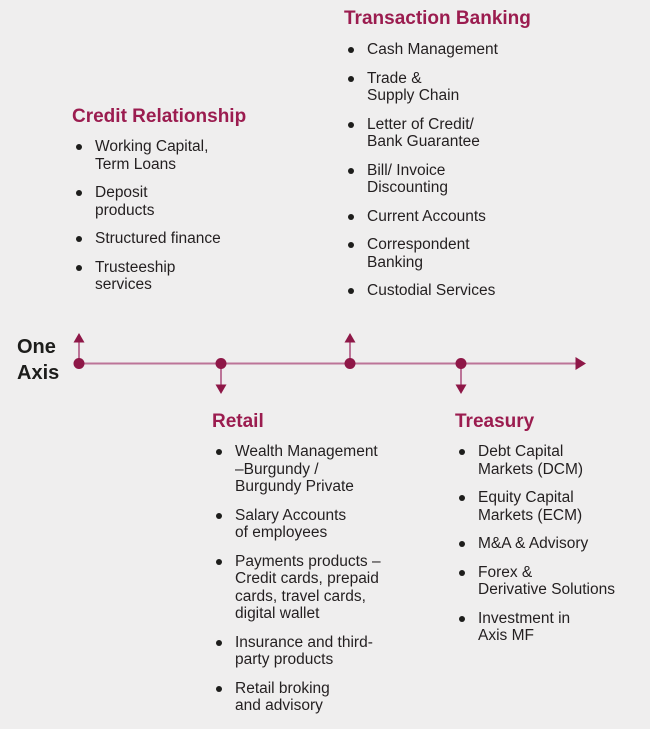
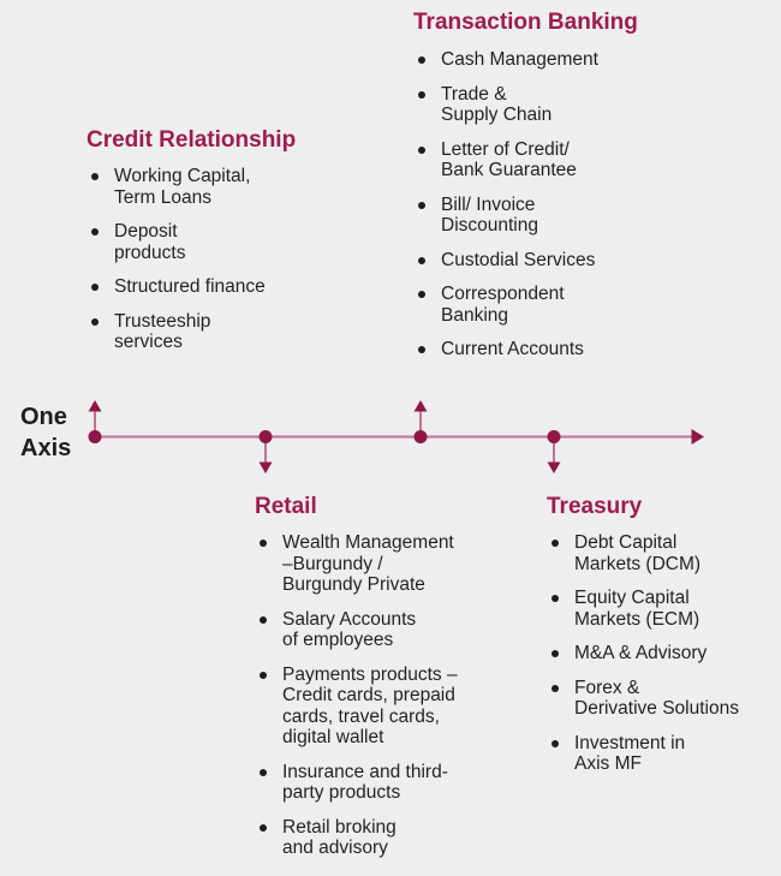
  Credit Relationship
  Working Capital,
  Term Loans
  Deposit
  products
  Structured finance
  Trusteeship
  services
  Transaction Banking
  Cash Management
  Trade &
  Supply Chain
  Letter of Credit/
  Bank Guarantee
  Bill/ Invoice
  Discounting
- Current Accounts
+ Custodial Services
  Correspondent
  Banking
- Custodial Services
+ Current Accounts
  One
  Axis
  Retail
  Wealth Management
  –Burgundy /
  Burgundy Private
  Salary Accounts
  of employees
  Payments products –
  Credit cards, prepaid
  cards, travel cards,
  digital wallet
  Insurance and third-
  party products
  Retail broking
  and advisory
  Treasury
  Debt Capital
  Markets (DCM)
  Equity Capital
  Markets (ECM)
  M&A & Advisory
  Forex &
  Derivative Solutions
  Investment in
  Axis MF
